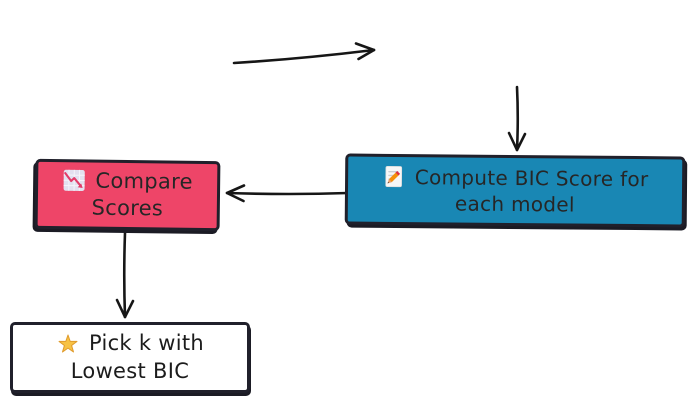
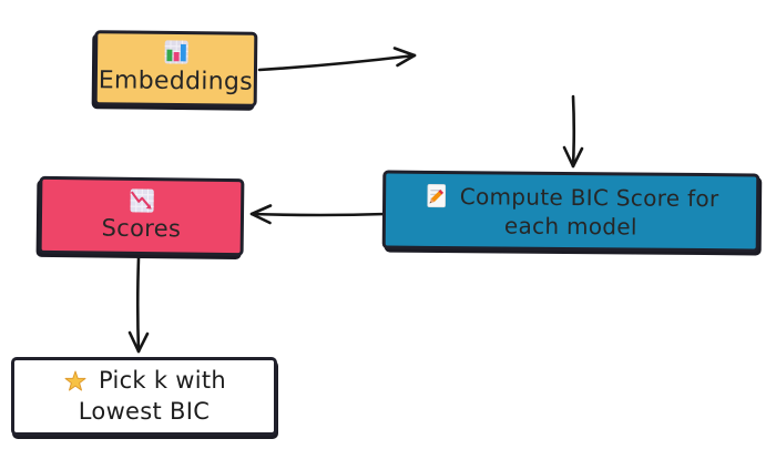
+ Embeddings
  Compute BIC Score for
  each model
- Compare
  Scores
  Pick k with
  Lowest BIC
